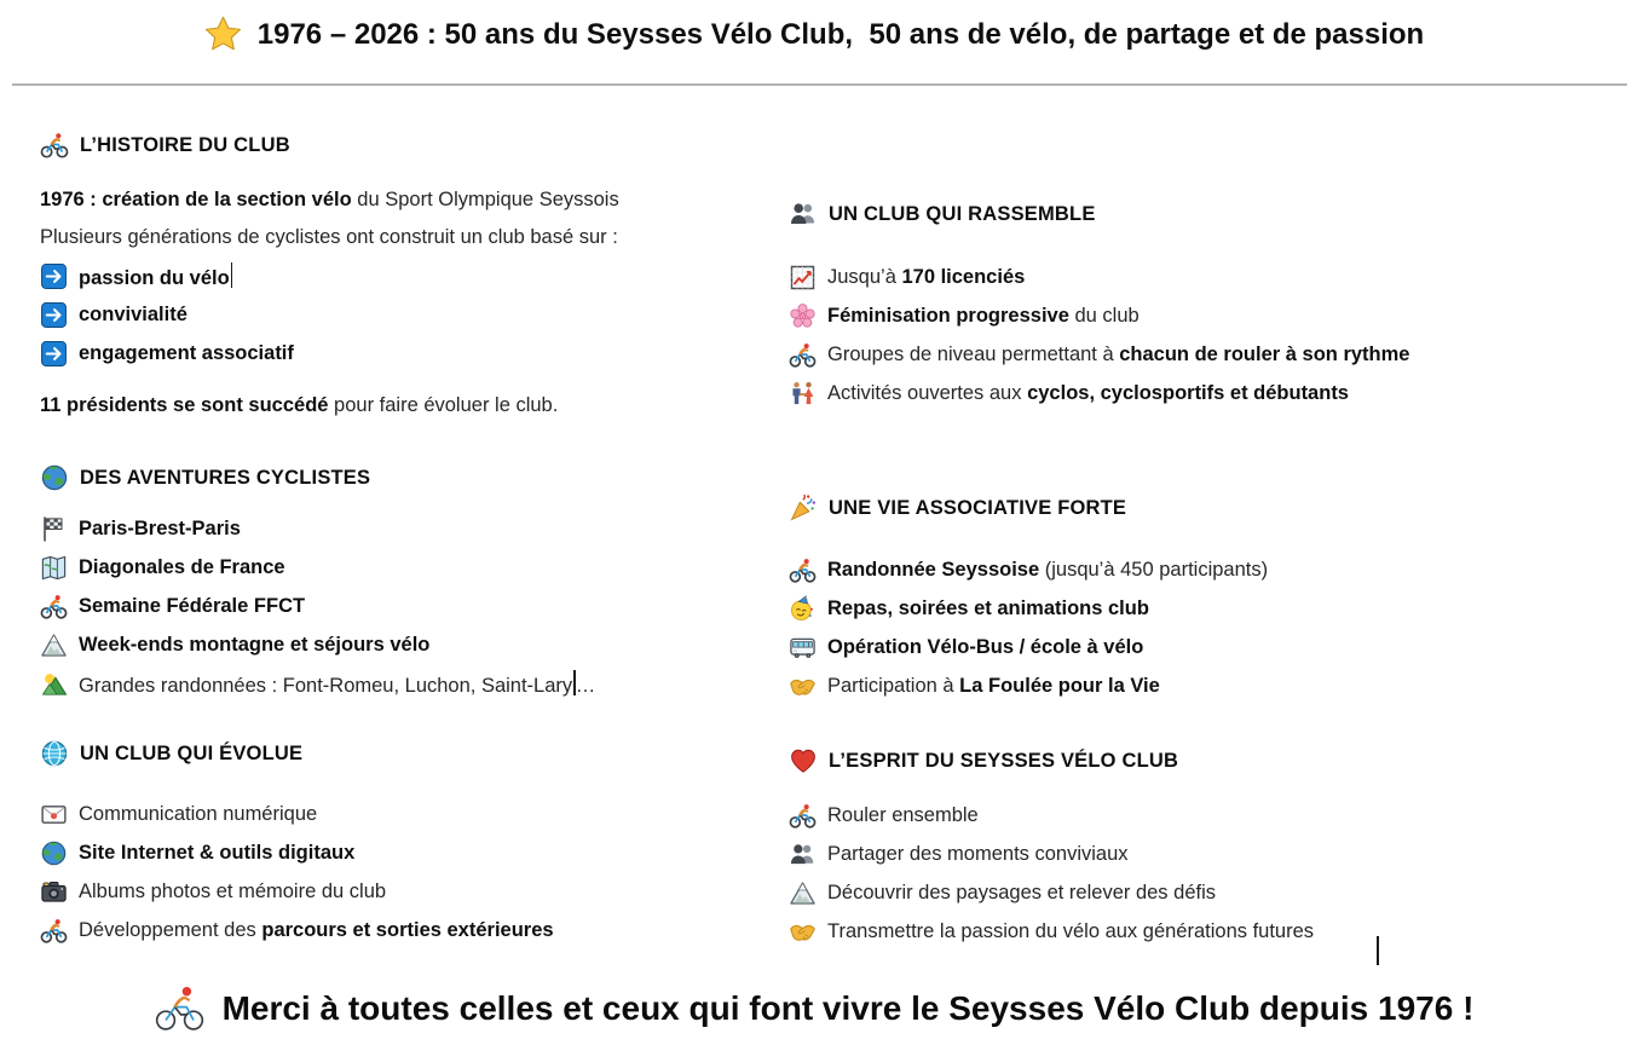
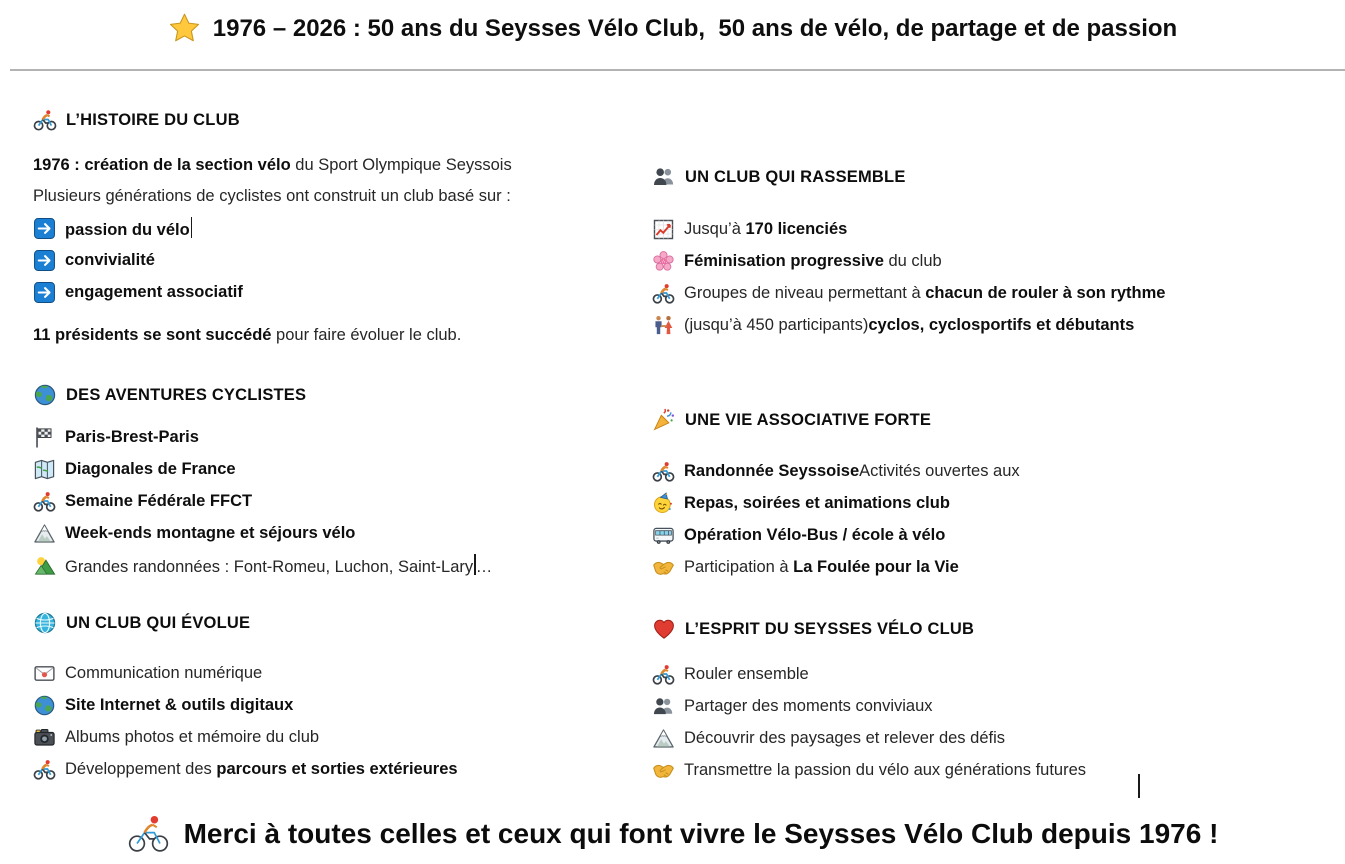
  1976 – 2026 : 50 ans du Seysses Vélo Club, 50 ans de vélo, de partage et de passion
  L’HISTOIRE DU CLUB
  1976 : création de la section vélo du Sport Olympique Seyssois
  Plusieurs générations de cyclistes ont construit un club basé sur :
  passion du vélo
  convivialité
  engagement associatif
  11 présidents se sont succédé pour faire évoluer le club.
  DES AVENTURES CYCLISTES
  Paris-Brest-Paris
  Diagonales de France
  Semaine Fédérale FFCT
  Week-ends montagne et séjours vélo
  Grandes randonnées : Font-Romeu, Luchon, Saint-Lary …
  UN CLUB QUI ÉVOLUE
  Communication numérique
  Site Internet & outils digitaux
  Albums photos et mémoire du club
  Développement des parcours et sorties extérieures
  UN CLUB QUI RASSEMBLE
  Jusqu’à 170 licenciés
  Féminisation progressive du club
  Groupes de niveau permettant à chacun de rouler à son rythme
- Activités ouvertes aux cyclos, cyclosportifs et débutants
+ (jusqu’à 450 participants)cyclos, cyclosportifs et débutants
  UNE VIE ASSOCIATIVE FORTE
- Randonnée Seyssoise (jusqu’à 450 participants)
+ Randonnée SeyssoiseActivités ouvertes aux
  Repas, soirées et animations club
  Opération Vélo-Bus / école à vélo
  Participation à La Foulée pour la Vie
  L’ESPRIT DU SEYSSES VÉLO CLUB
  Rouler ensemble
  Partager des moments conviviaux
  Découvrir des paysages et relever des défis
  Transmettre la passion du vélo aux générations futures
  Merci à toutes celles et ceux qui font vivre le Seysses Vélo Club depuis 1976 !
